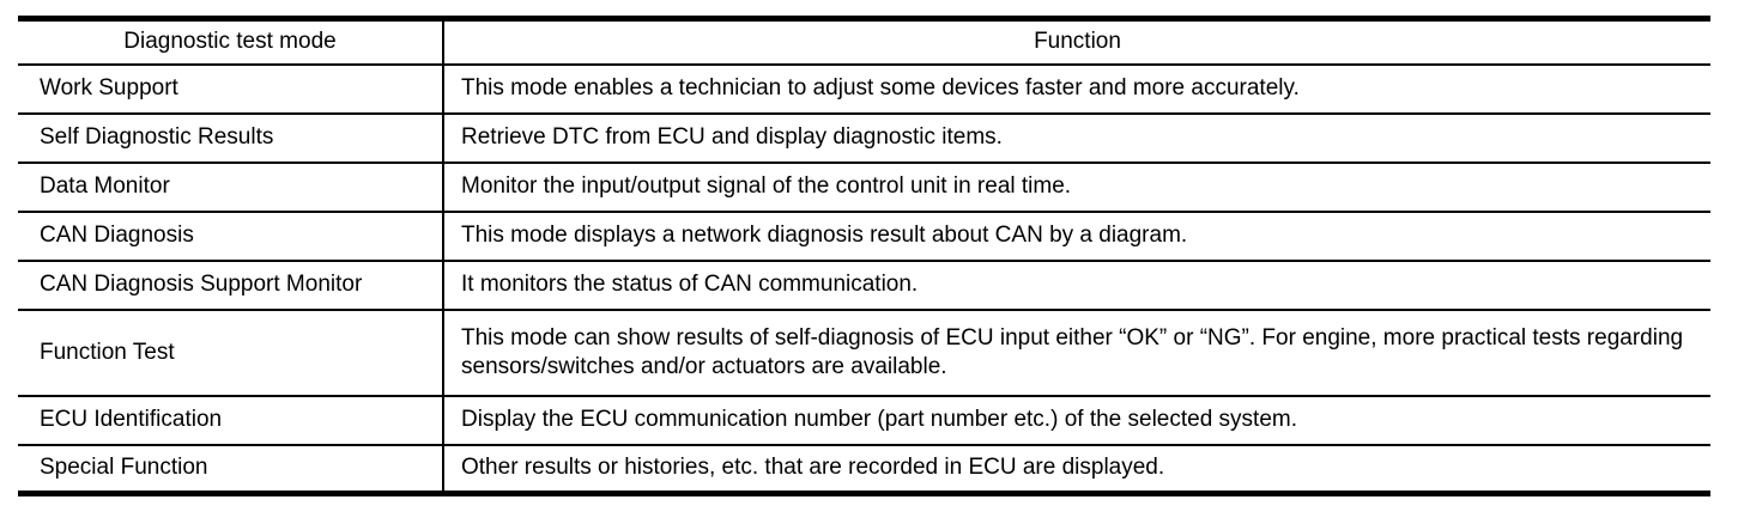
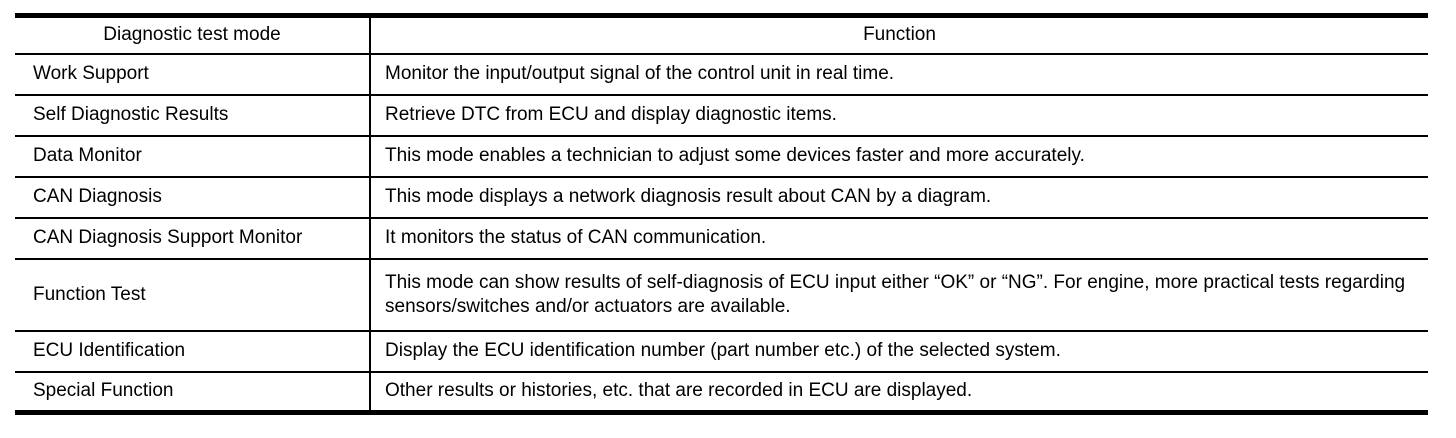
  Diagnostic test mode	Function
- Work Support	This mode enables a technician to adjust some devices faster and more accurately.
+ Work Support	Monitor the input/output signal of the control unit in real time.
  Self Diagnostic Results	Retrieve DTC from ECU and display diagnostic items.
- Data Monitor	Monitor the input/output signal of the control unit in real time.
+ Data Monitor	This mode enables a technician to adjust some devices faster and more accurately.
  CAN Diagnosis	This mode displays a network diagnosis result about CAN by a diagram.
  CAN Diagnosis Support Monitor	It monitors the status of CAN communication.
  Function Test	This mode can show results of self-diagnosis of ECU input either “OK” or “NG”. For engine, more practical tests regarding sensors/switches and/or actuators are available.
- ECU Identification	Display the ECU communication number (part number etc.) of the selected system.
+ ECU Identification	Display the ECU identification number (part number etc.) of the selected system.
  Special Function	Other results or histories, etc. that are recorded in ECU are displayed.
